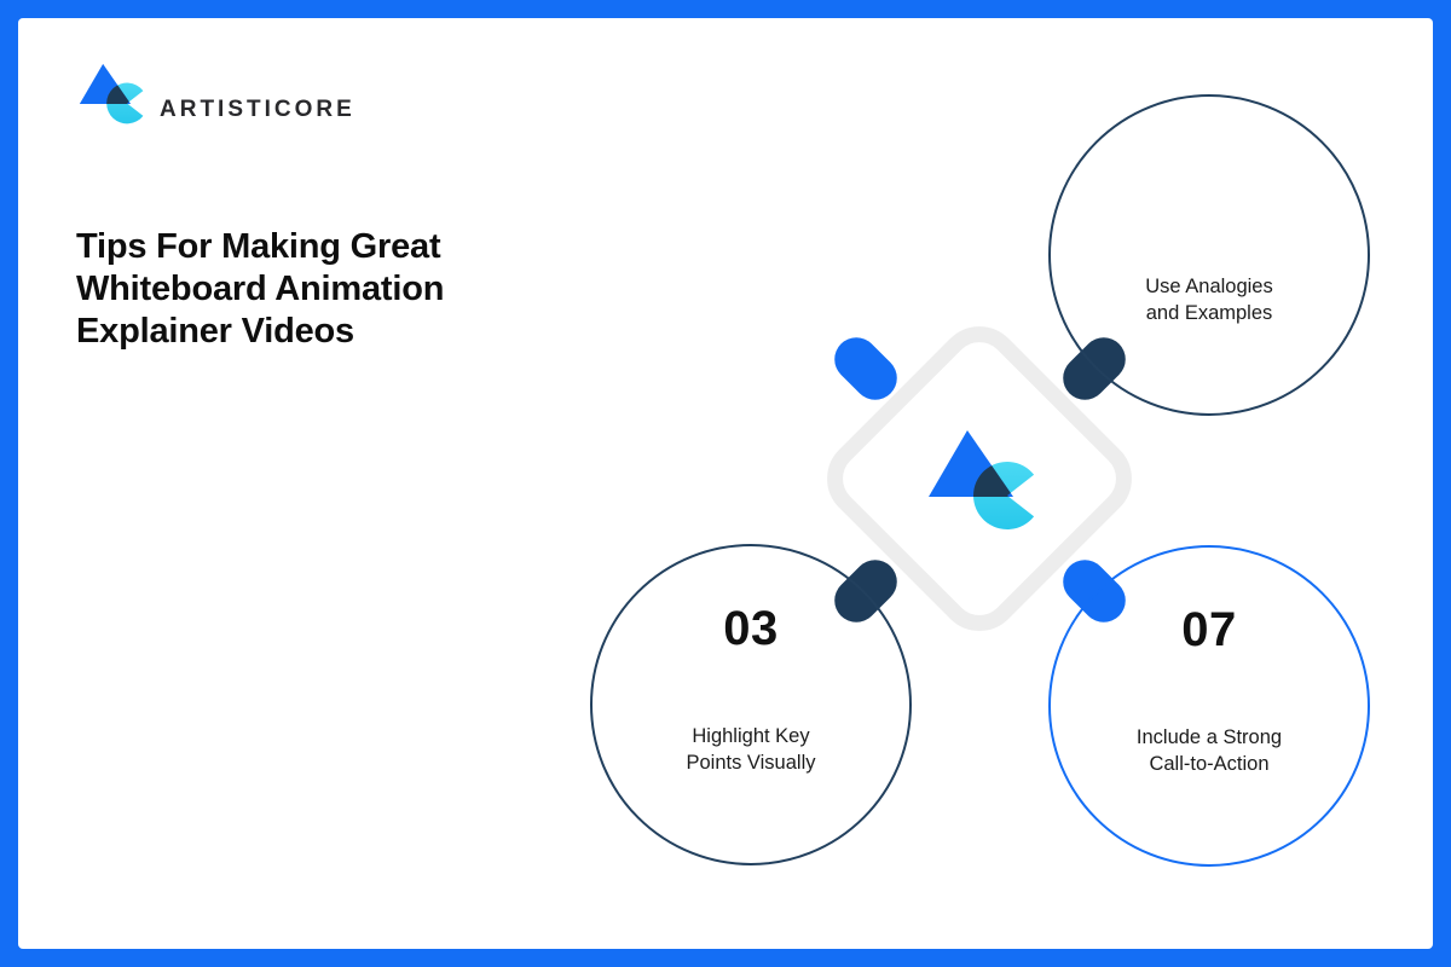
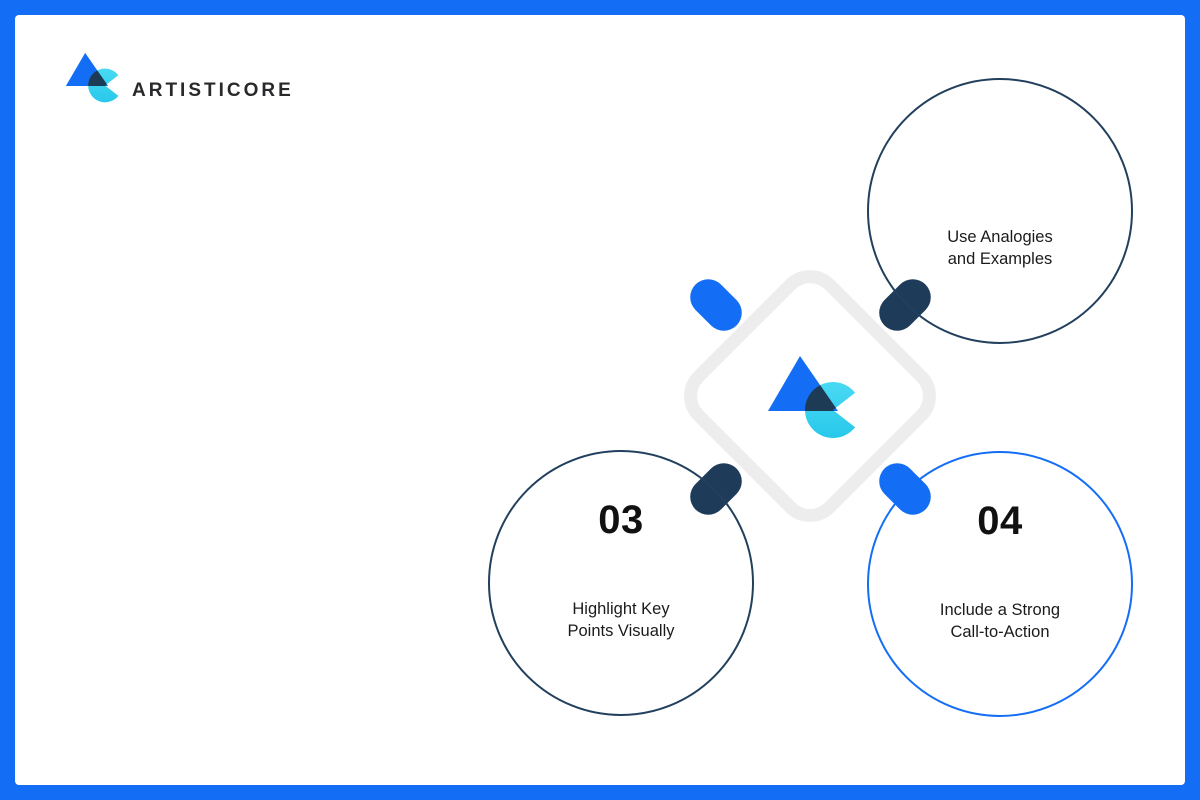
  ARTISTICORE
- Tips For Making Great Whiteboard Animation Explainer Videos
  Use Analogies and Examples
  03
  Highlight Key Points Visually
- 07
+ 04
  Include a Strong Call-to-Action
